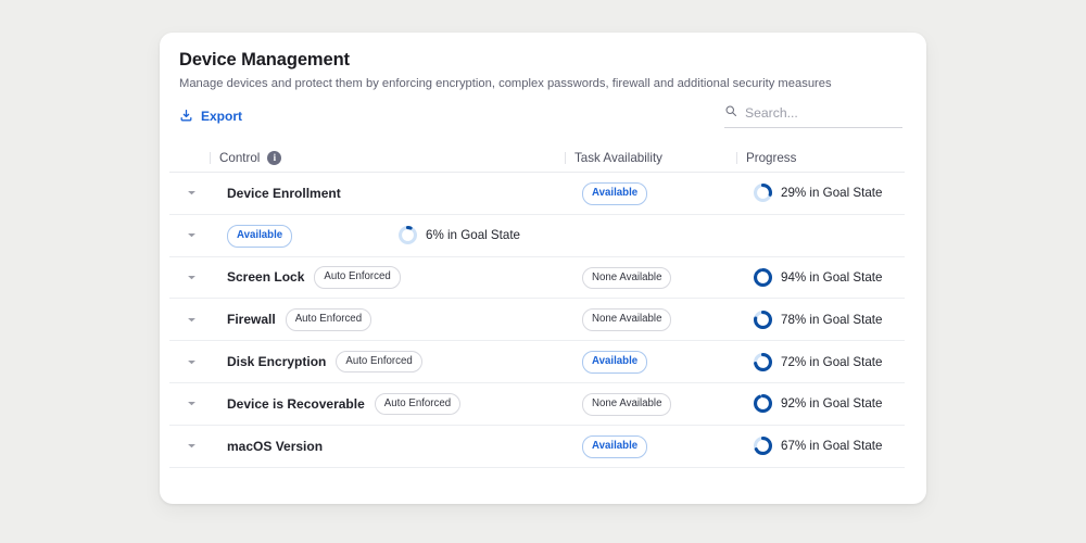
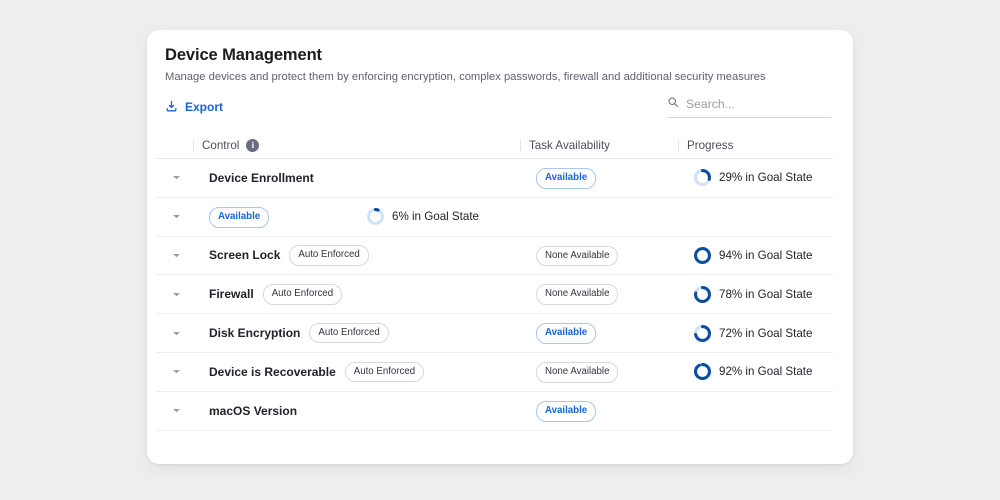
  Device Management
  Manage devices and protect them by enforcing encryption, complex passwords, firewall and additional security measures
  Export
  Search...
  Control
  i
  Task Availability
  Progress
  Device Enrollment
  Available
  29% in Goal State
  Available
  6% in Goal State
  Screen Lock
  Auto Enforced
  None Available
  94% in Goal State
  Firewall
  Auto Enforced
  None Available
  78% in Goal State
  Disk Encryption
  Auto Enforced
  Available
  72% in Goal State
  Device is Recoverable
  Auto Enforced
  None Available
  92% in Goal State
  macOS Version
  Available
- 67% in Goal State
